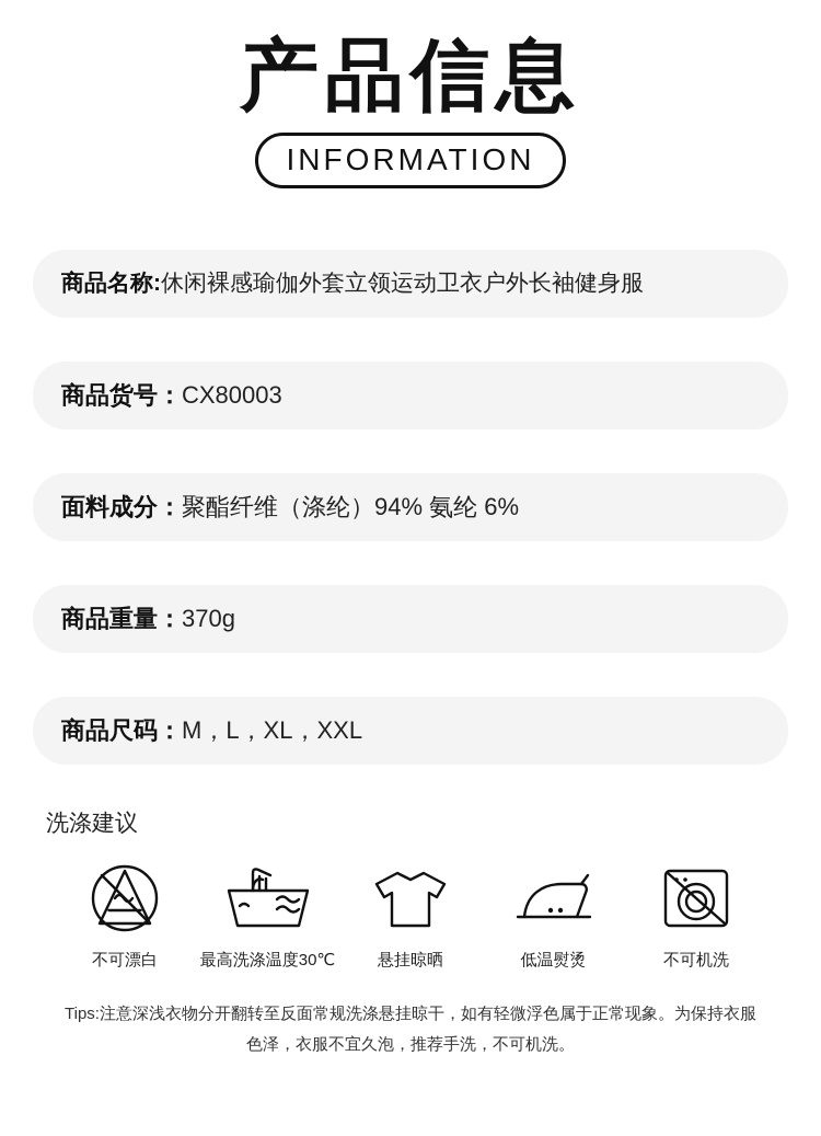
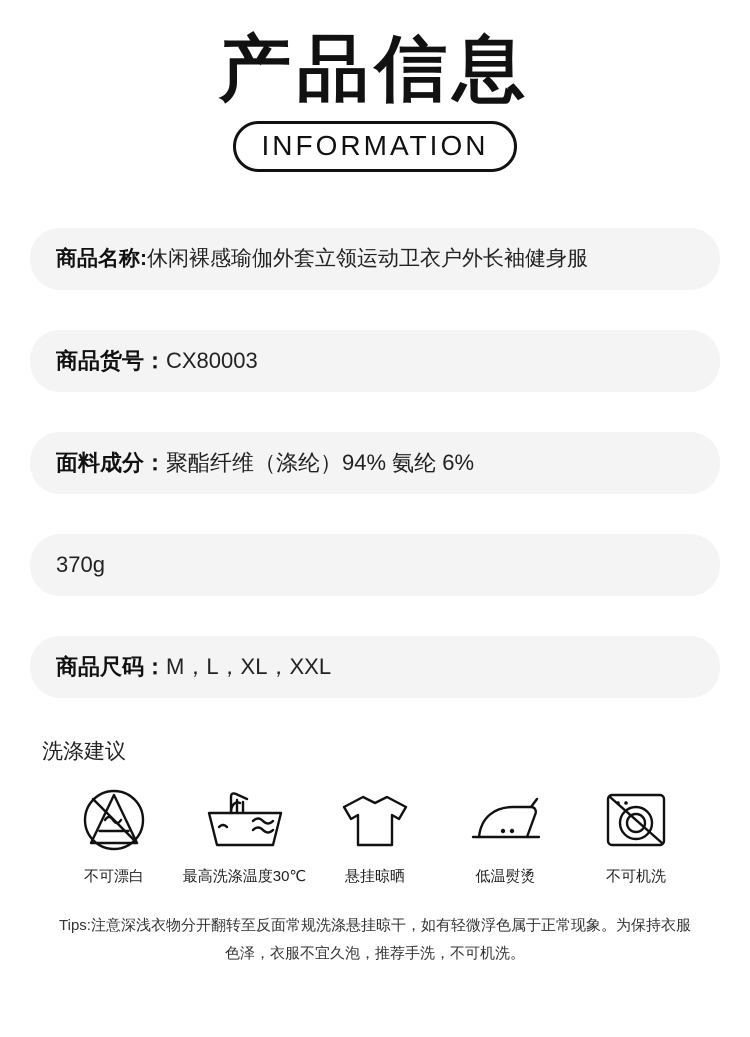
  产品信息
  INFORMATION
  商品名称:
  休闲裸感瑜伽外套立领运动卫衣户外长袖健身服
  商品货号：
  CX80003
  面料成分：
  聚酯纤维（涤纶）94% 氨纶 6%
- 商品重量：
  370g
  商品尺码：
  M，L，XL，XXL
  洗涤建议
  不可漂白
  最高洗涤温度30℃
  悬挂晾晒
  低温熨烫
  不可机洗
  Tips:注意深浅衣物分开翻转至反面常规洗涤悬挂晾干，如有轻微浮色属于正常现象。为保持衣服色泽，衣服不宜久泡，推荐手洗，不可机洗。
